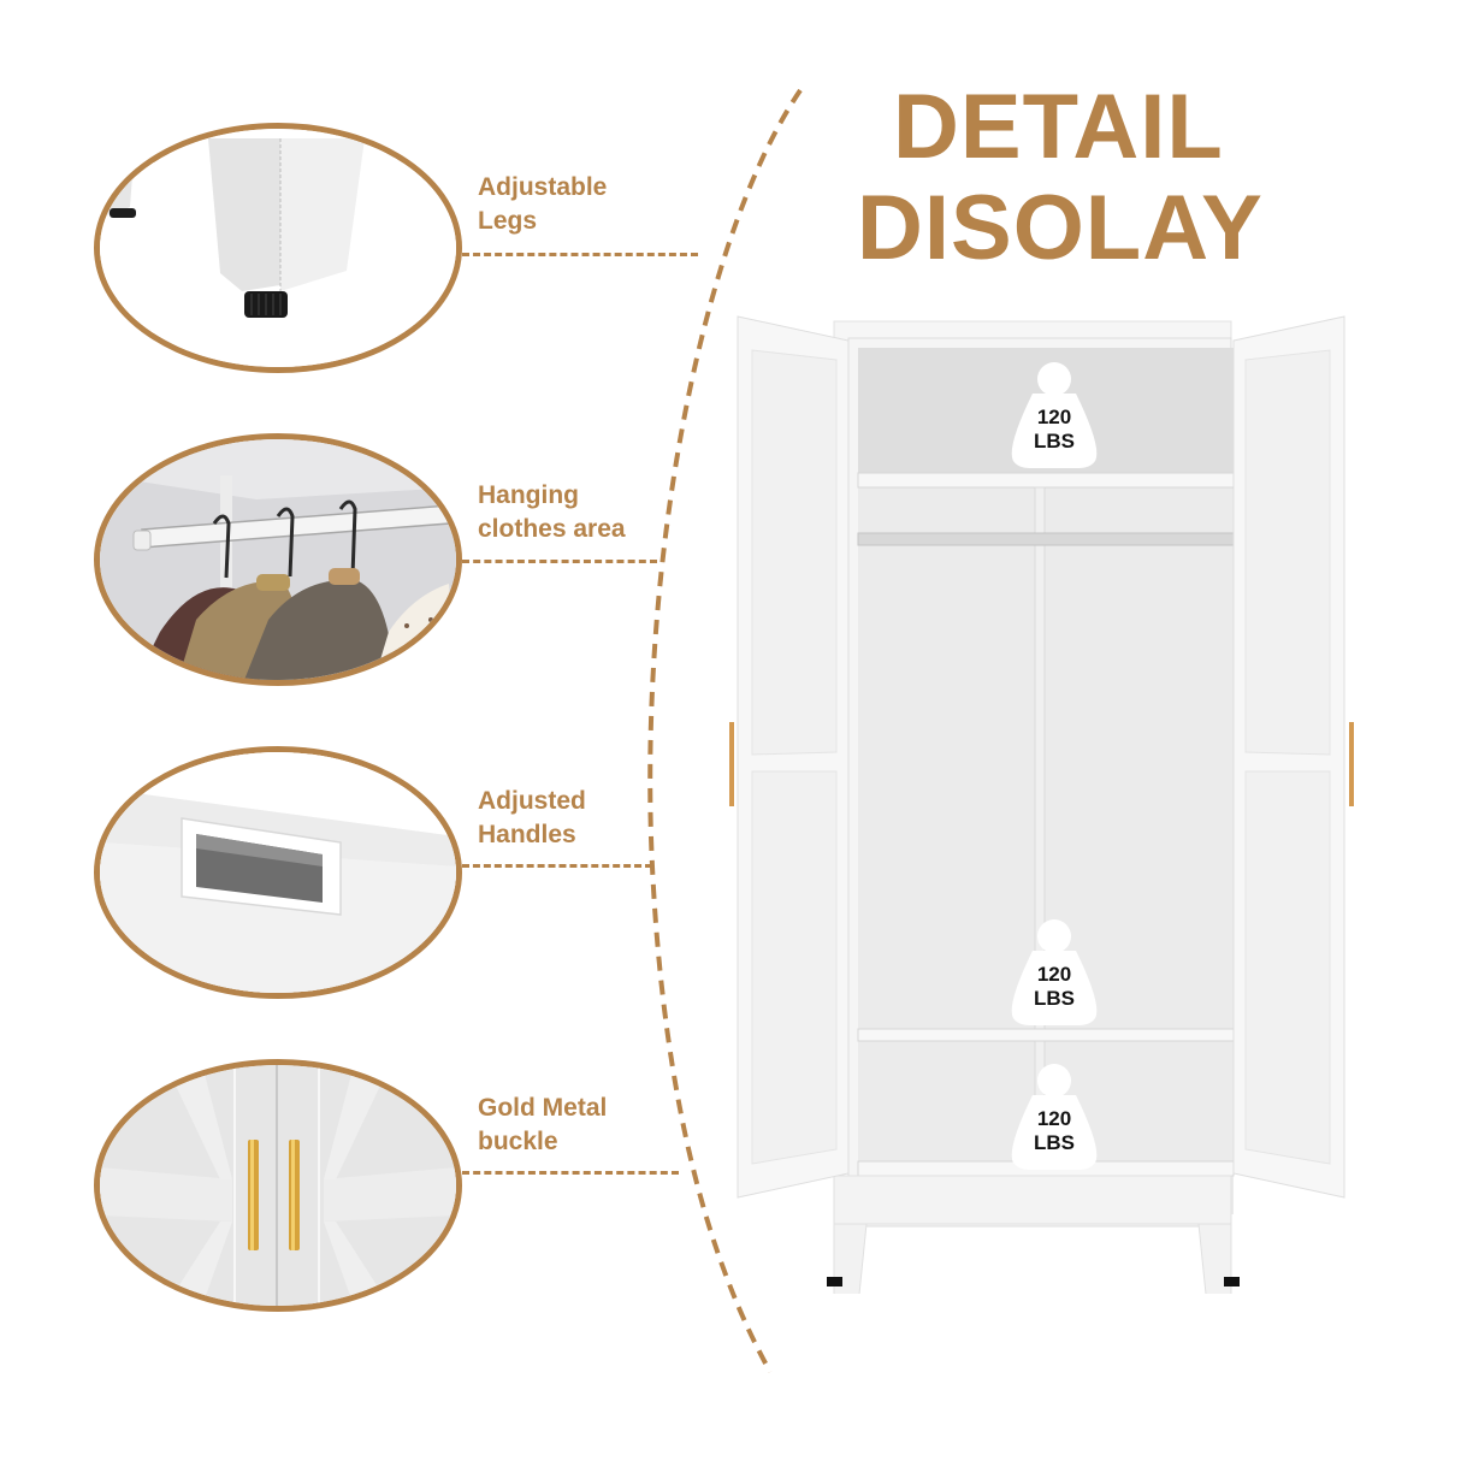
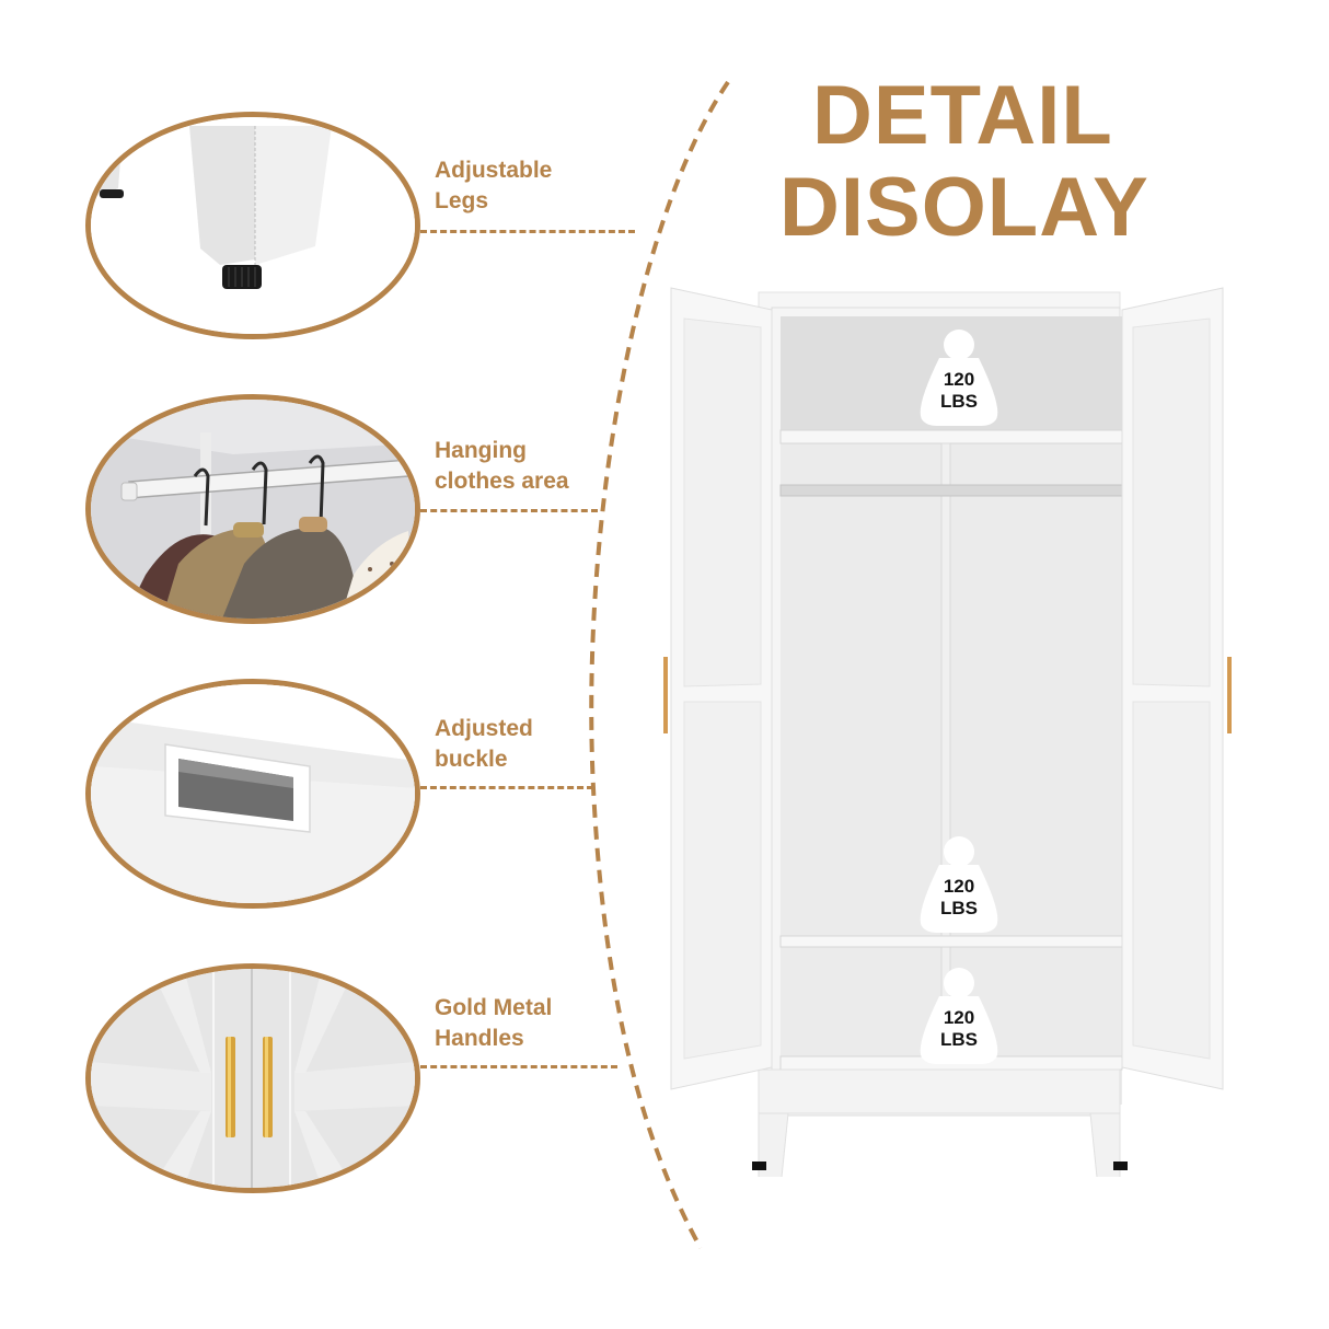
  DETAIL
  DISOLAY
  Adjustable
  Legs
  Hanging
  clothes area
  Adjusted
- Handles
+ buckle
  Gold Metal
- buckle
+ Handles
  120
  LBS
  120
  LBS
  120
  LBS
